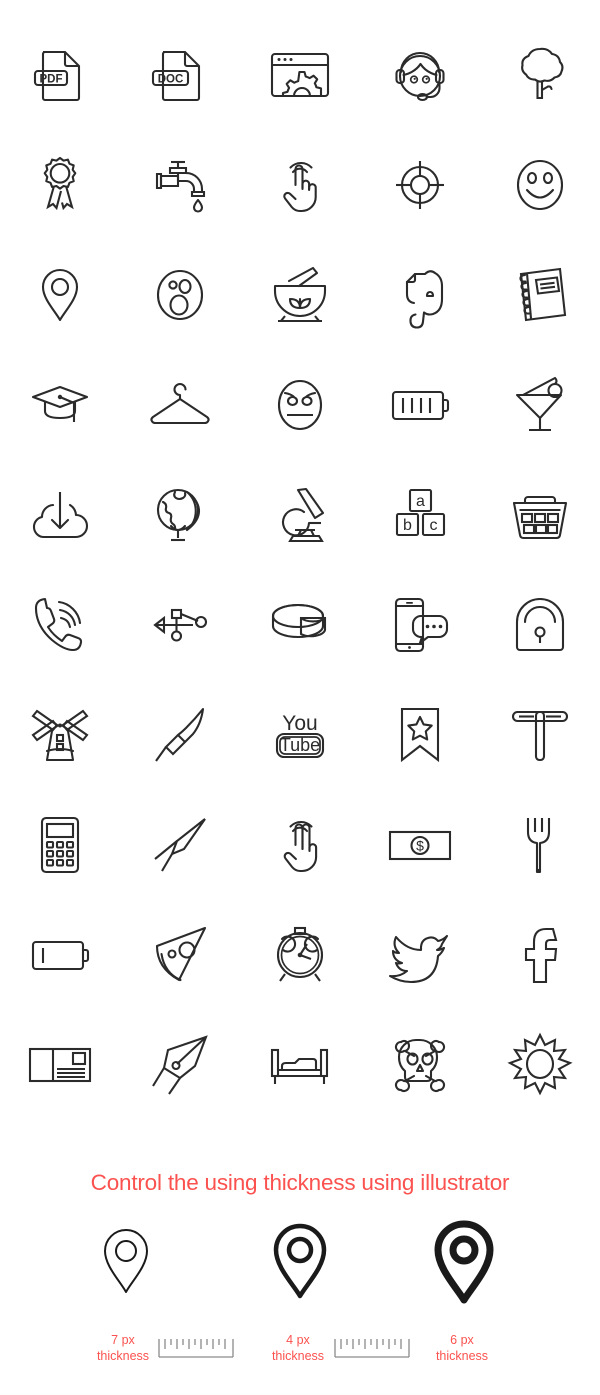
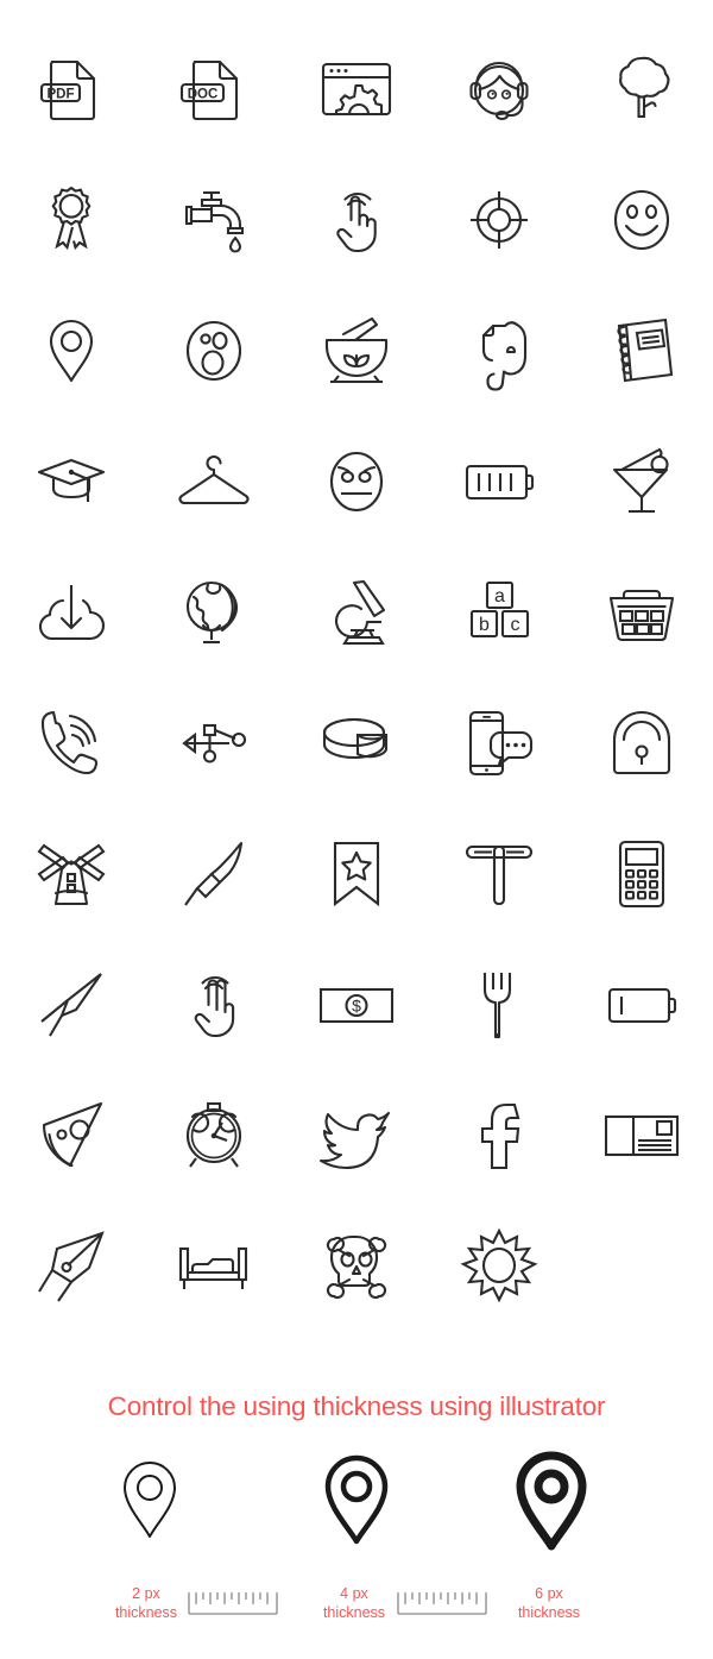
  PDF
  DOC
  a
  b
  c
- You
- Tube
  $
  Control the using thickness using illustrator
- 7 px
+ 2 px
  thickness
  4 px
  thickness
  6 px
  thickness
